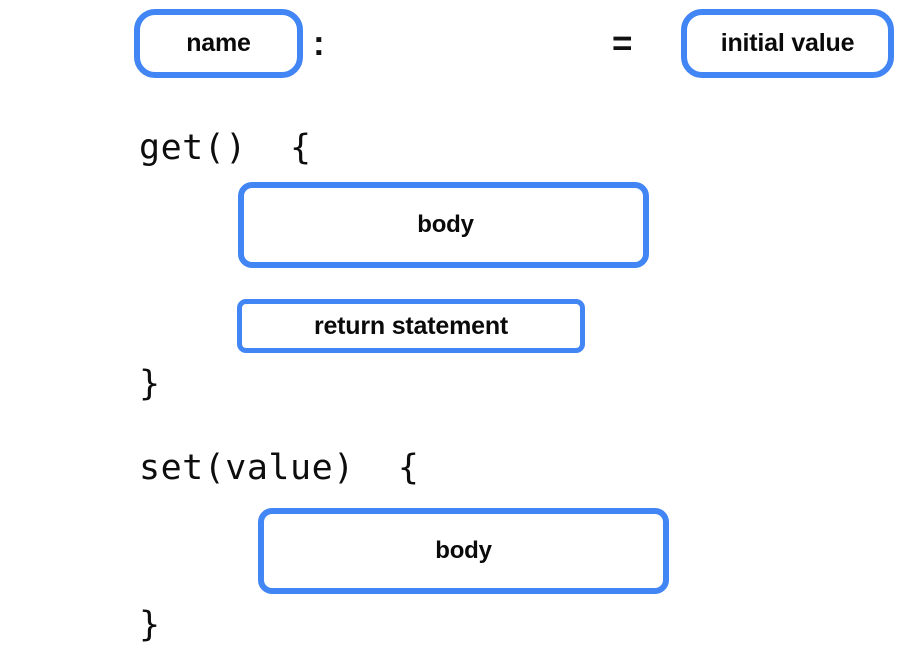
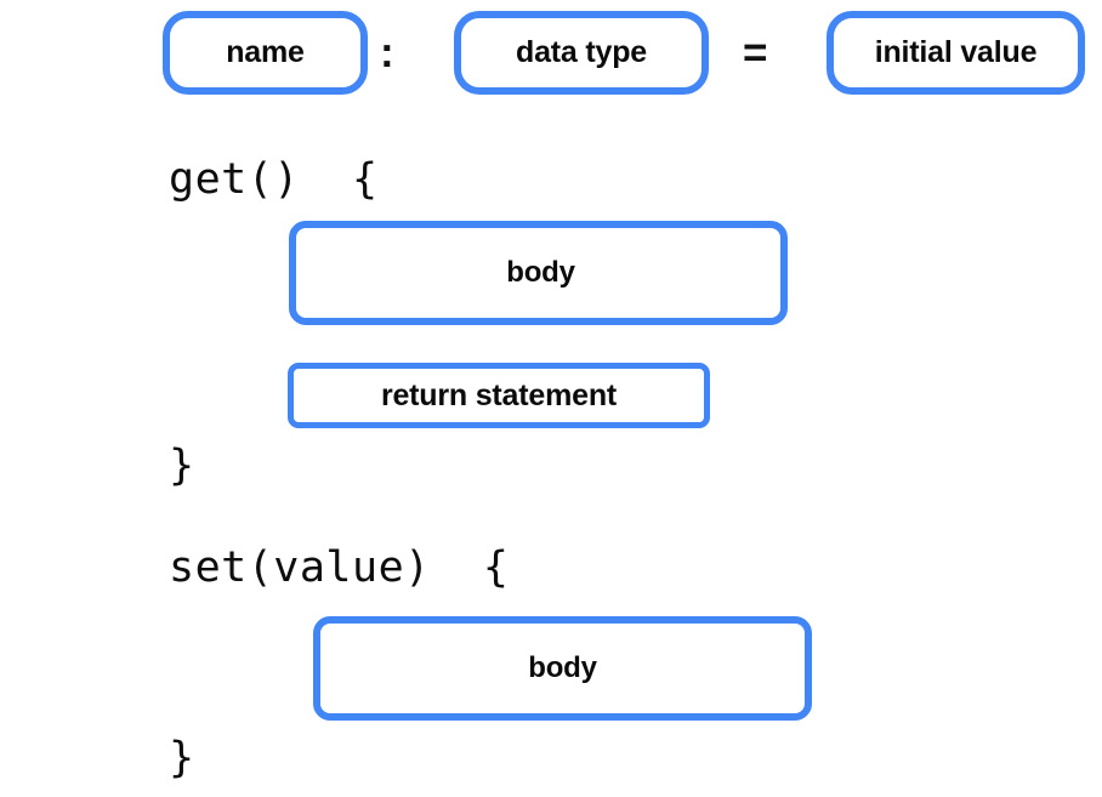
  name
  :
+ data type
  =
  initial value
  get() {
  body
  return statement
  }
  set(value) {
  body
  }
